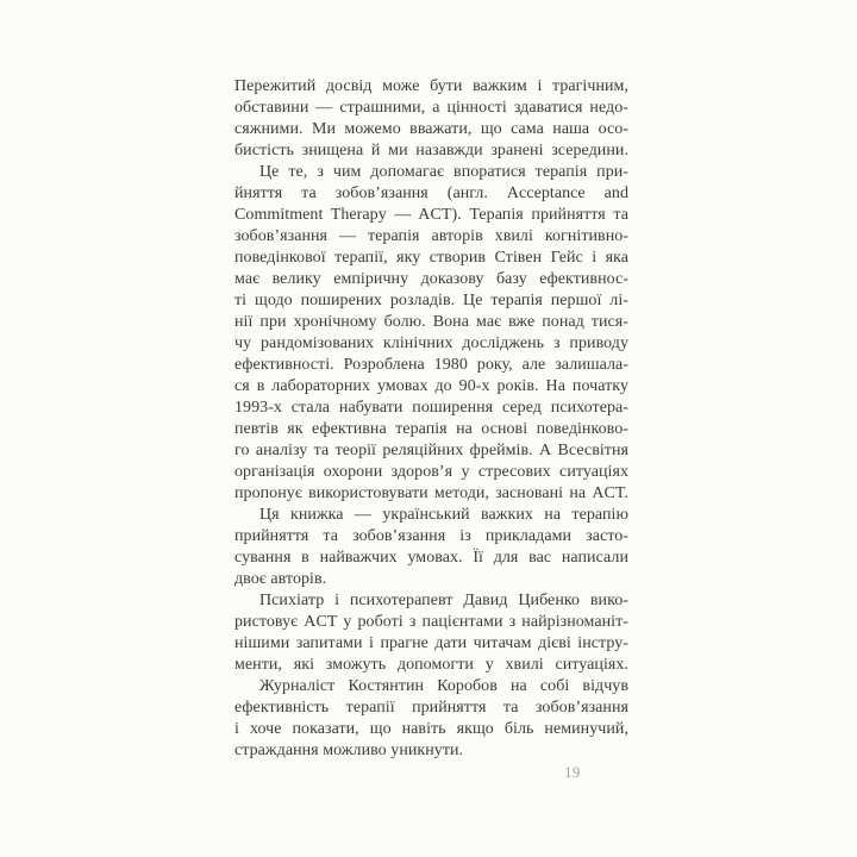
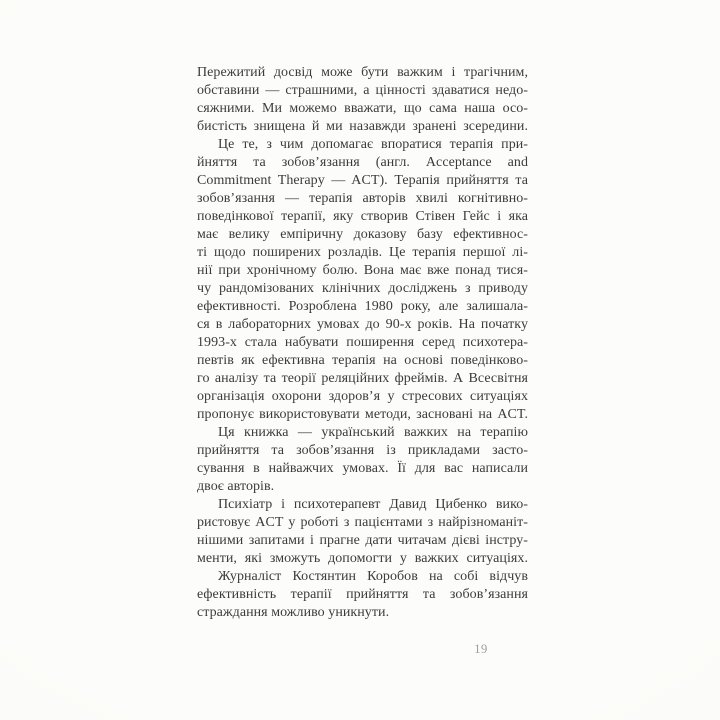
  Пережитий досвід може бути важким і трагічним,
  обставини — страшними, а цінності здаватися недо-
  сяжними. Ми можемо вважати, що сама наша осо-
  бистість знищена й ми назавжди зранені зсередини.
  Це те, з чим допомагає впоратися терапія при-
  йняття та зобов’язання (англ. Acceptance and
  Commitment Therapy — ACT). Терапія прийняття та
  зобов’язання — терапія авторів хвилі когнітивно-
  поведінкової терапії, яку створив Стівен Гейс і яка
  має велику емпіричну доказову базу ефективнос-
  ті щодо поширених розладів. Це терапія першої лі-
  нії при хронічному болю. Вона має вже понад тися-
  чу рандомізованих клінічних досліджень з приводу
  ефективності. Розроблена 1980 року, але залишала-
  ся в лабораторних умовах до 90-х років. На початку
  1993-х стала набувати поширення серед психотера-
  певтів як ефективна терапія на основі поведінково-
  го аналізу та теорії реляційних фреймів. А Всесвітня
  організація охорони здоров’я у стресових ситуаціях
  пропонує використовувати методи, засновані на ACT.
  Ця книжка — український важких на терапію
  прийняття та зобов’язання із прикладами засто-
  сування в найважчих умовах. Її для вас написали
  двоє авторів.
  Психіатр і психотерапевт Давид Цибенко вико-
  ристовує ACT у роботі з пацієнтами з найрізноманіт-
  нішими запитами і прагне дати читачам дієві інстру-
- менти, які зможуть допомогти у хвилі ситуаціях.
+ менти, які зможуть допомогти у важких ситуаціях.
  Журналіст Костянтин Коробов на собі відчув
  ефективність терапії прийняття та зобов’язання
- і хоче показати, що навіть якщо біль неминучий,
  страждання можливо уникнути.
  19
